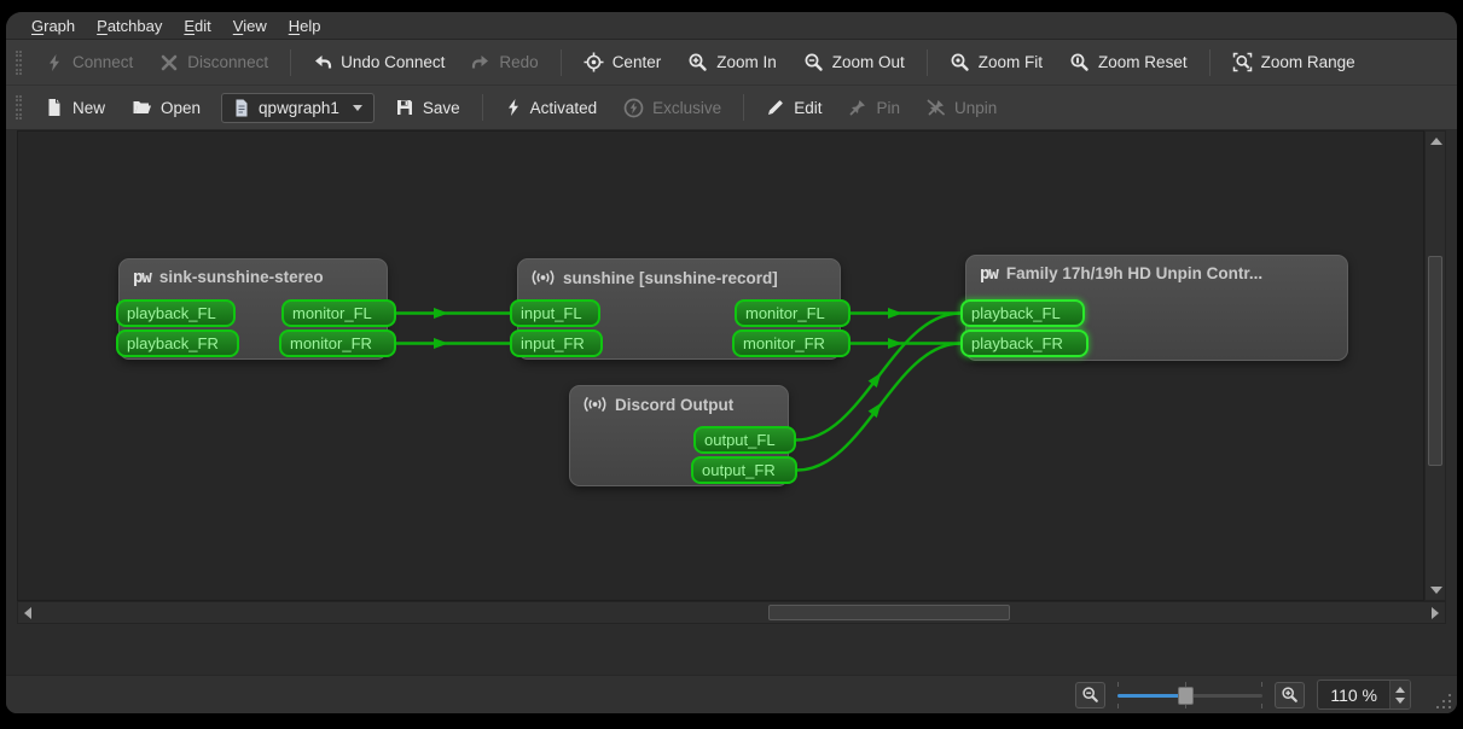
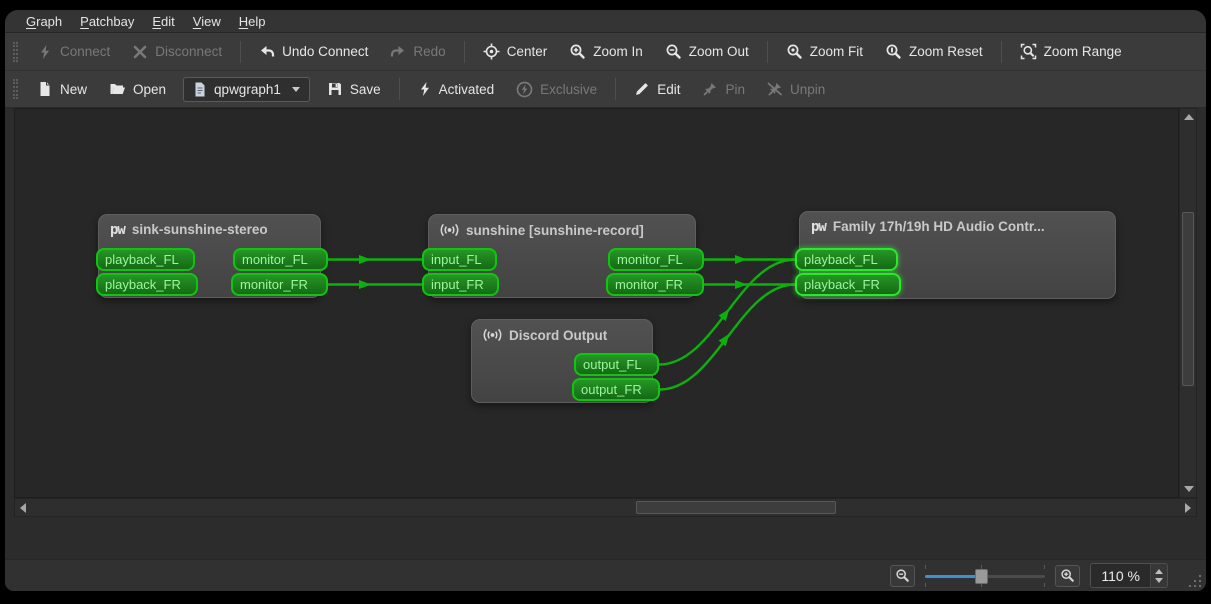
  Graph
  Patchbay
  Edit
  View
  Help
  Connect
  Disconnect
  Undo Connect
  Redo
  Center
  Zoom In
  Zoom Out
  Zoom Fit
  Zoom Reset
  Zoom Range
  New
  Open
  qpwgraph1
  Save
  Activated
  Exclusive
  Edit
  Pin
  Unpin
  pw
  sink-sunshine-stereo
  sunshine [sunshine-record]
  pw
- Family 17h/19h HD Unpin Contr...
+ Family 17h/19h HD Audio Contr...
  Discord Output
  playback_FL
  playback_FR
  monitor_FL
  monitor_FR
  input_FL
  input_FR
  monitor_FL
  monitor_FR
  playback_FL
  playback_FR
  output_FL
  output_FR
  110 %
